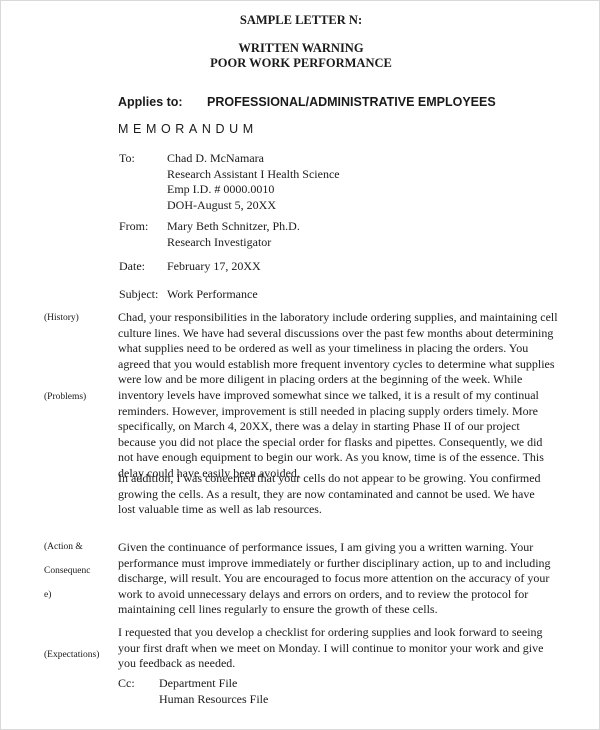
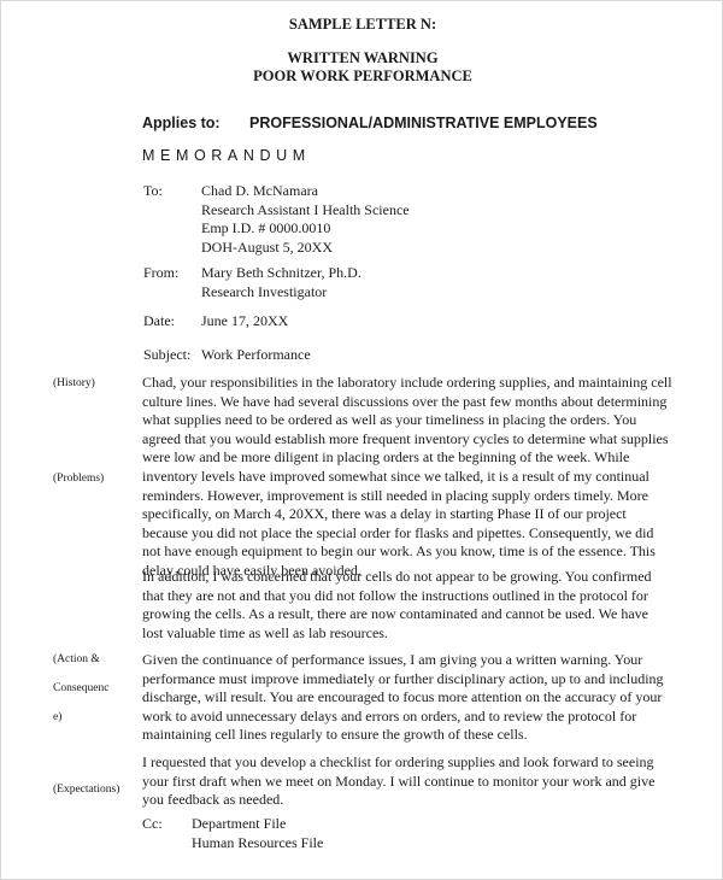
  SAMPLE LETTER N:
  WRITTEN WARNING
  POOR WORK PERFORMANCE
  Applies to:
  PROFESSIONAL/ADMINISTRATIVE EMPLOYEES
  MEMORANDUM
  To:
  Chad D. McNamara
  Research Assistant I Health Science
  Emp I.D. # 0000.0010
  DOH-August 5, 20XX
  From:
  Mary Beth Schnitzer, Ph.D.
  Research Investigator
  Date:
- February 17, 20XX
+ June 17, 20XX
  Subject:
  Work Performance
  (History)
  (Problems)
  (Action &
  Consequenc
  e)
  (Expectations)
  Chad, your responsibilities in the laboratory include ordering supplies, and maintaining cell
  culture lines. We have had several discussions over the past few months about determining
  what supplies need to be ordered as well as your timeliness in placing the orders. You
  agreed that you would establish more frequent inventory cycles to determine what supplies
  were low and be more diligent in placing orders at the beginning of the week. While
  inventory levels have improved somewhat since we talked, it is a result of my continual
  reminders. However, improvement is still needed in placing supply orders timely. More
  specifically, on March 4, 20XX, there was a delay in starting Phase II of our project
  because you did not place the special order for flasks and pipettes. Consequently, we did
  not have enough equipment to begin our work. As you know, time is of the essence. This
  delay could have easily been avoided.
  In addition, I was concerned that your cells do not appear to be growing. You confirmed
+ that they are not and that you did not follow the instructions outlined in the protocol for
- growing the cells. As a result, they are now contaminated and cannot be used. We have
+ growing the cells. As a result, there are now contaminated and cannot be used. We have
  lost valuable time as well as lab resources.
  Given the continuance of performance issues, I am giving you a written warning. Your
  performance must improve immediately or further disciplinary action, up to and including
  discharge, will result. You are encouraged to focus more attention on the accuracy of your
  work to avoid unnecessary delays and errors on orders, and to review the protocol for
  maintaining cell lines regularly to ensure the growth of these cells.
  I requested that you develop a checklist for ordering supplies and look forward to seeing
  your first draft when we meet on Monday. I will continue to monitor your work and give
  you feedback as needed.
  Cc:
  Department File
  Human Resources File
